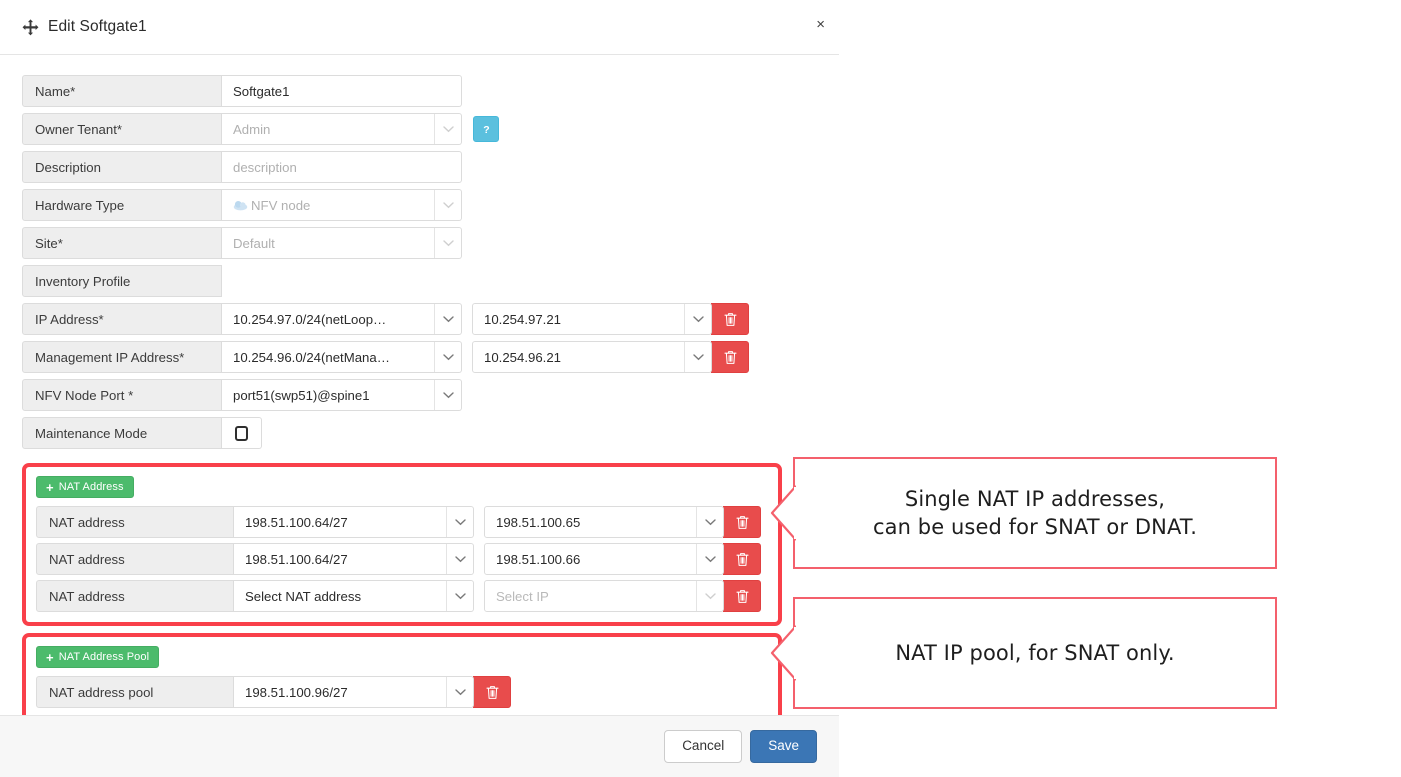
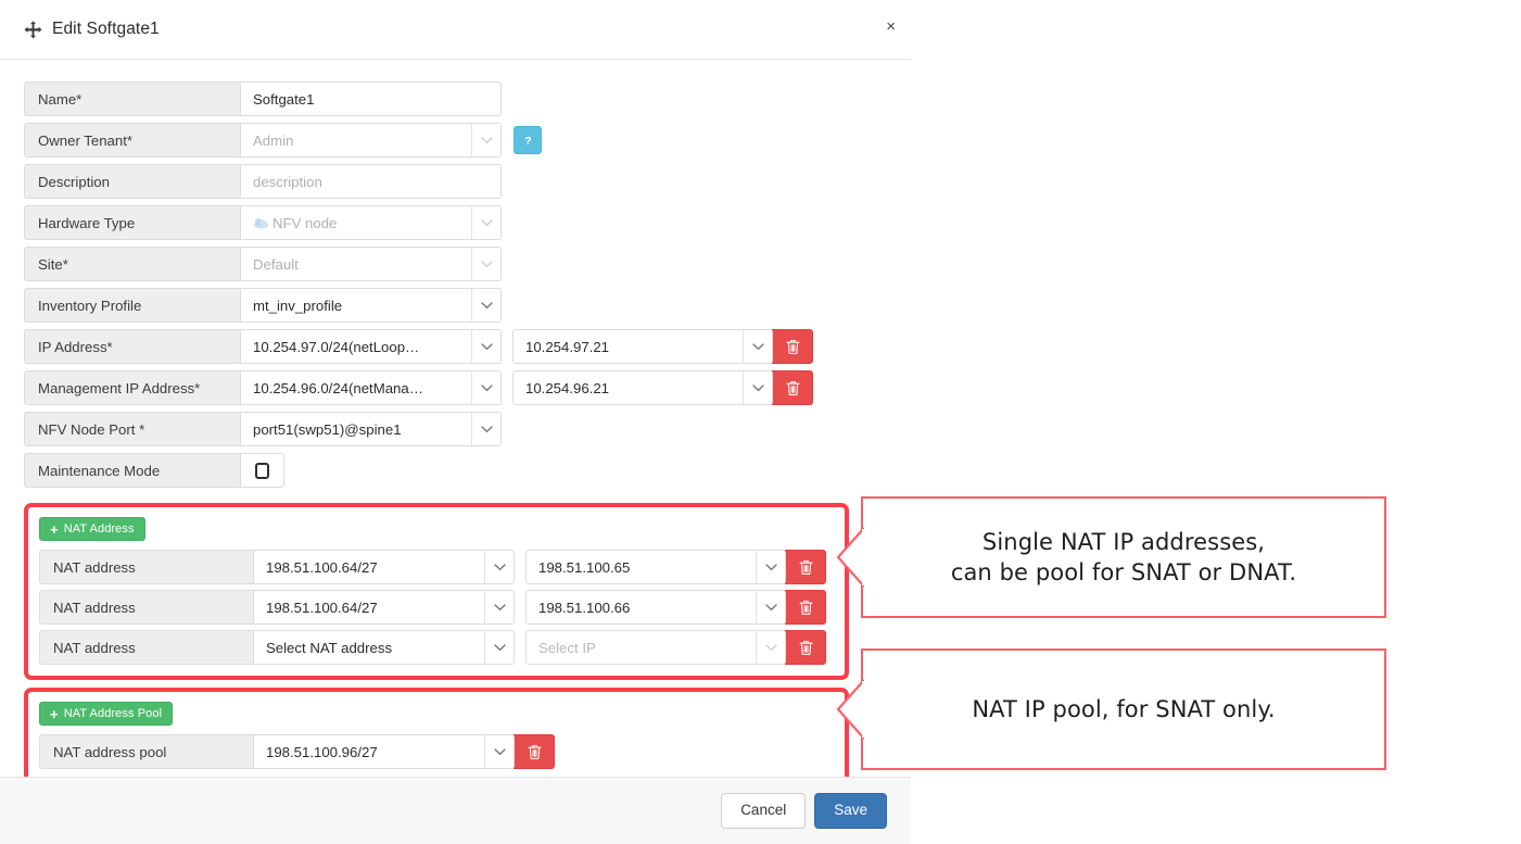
  Edit Softgate1
  ×
  Name*
  Softgate1
  Owner Tenant*
  Admin
  ?
  Description
  description
  Hardware Type
  NFV node
  Site*
  Default
  Inventory Profile
+ mt_inv_profile
  IP Address*
  10.254.97.0/24(netLoop…
  10.254.97.21
  Management IP Address*
  10.254.96.0/24(netMana…
  10.254.96.21
  NFV Node Port *
  port51(swp51)@spine1
  Maintenance Mode
  +
  NAT Address
  NAT address
  198.51.100.64/27
  198.51.100.65
  NAT address
  198.51.100.64/27
  198.51.100.66
  NAT address
  Select NAT address
  Select IP
  +
  NAT Address Pool
  NAT address pool
  198.51.100.96/27
  Cancel
  Save
  Single NAT IP addresses,
- can be used for SNAT or DNAT.
+ can be pool for SNAT or DNAT.
  NAT IP pool, for SNAT only.
